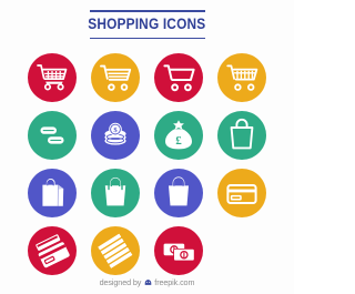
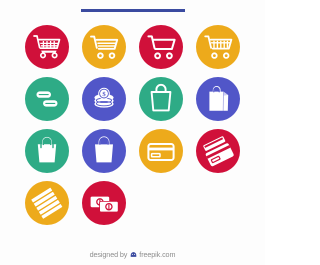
- SHOPPING ICONS
- £
  designed by
  freepik.com
